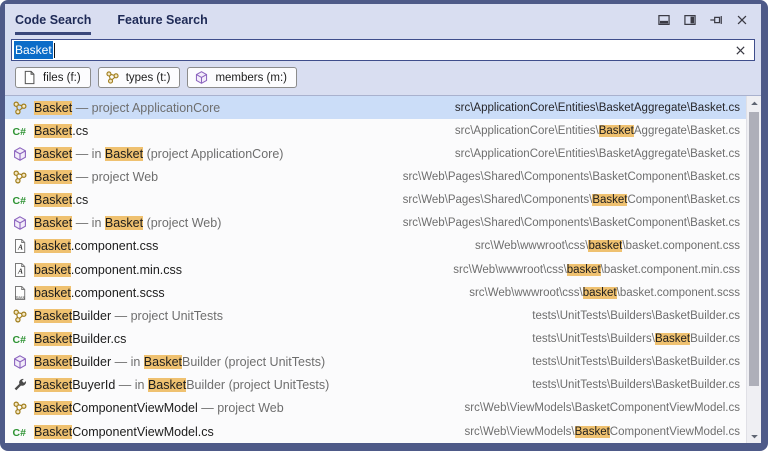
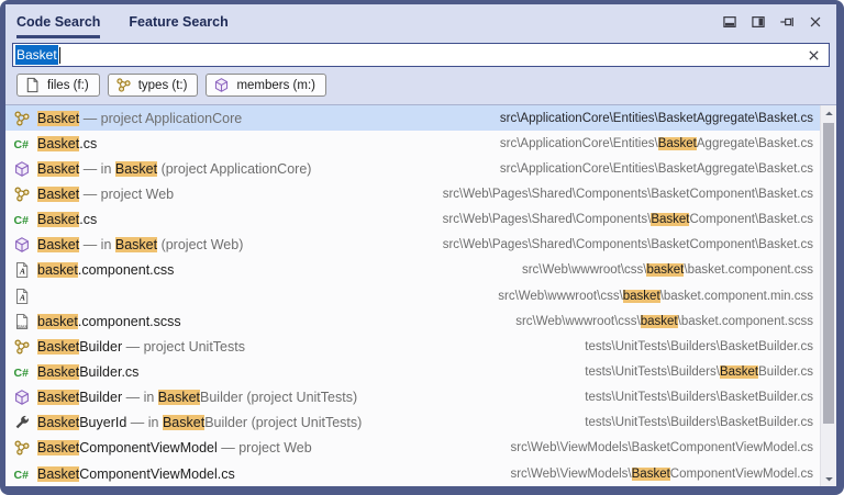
  Code Search
  Feature Search
  Basket
  files (f:)
  types (t:)
  members (m:)
  Basket — project ApplicationCore
  src\ApplicationCore\Entities\BasketAggregate\Basket.cs
  C#
  Basket.cs
  src\ApplicationCore\Entities\BasketAggregate\Basket.cs
  Basket — in Basket (project ApplicationCore)
  src\ApplicationCore\Entities\BasketAggregate\Basket.cs
  Basket — project Web
  src\Web\Pages\Shared\Components\BasketComponent\Basket.cs
  C#
  Basket.cs
  src\Web\Pages\Shared\Components\BasketComponent\Basket.cs
  Basket — in Basket (project Web)
  src\Web\Pages\Shared\Components\BasketComponent\Basket.cs
  A
  basket.component.css
  src\Web\wwwroot\css\basket\basket.component.css
  A
- basket.component.min.css
  src\Web\wwwroot\css\basket\basket.component.min.css
  basket.component.scss
  src\Web\wwwroot\css\basket\basket.component.scss
  BasketBuilder — project UnitTests
  tests\UnitTests\Builders\BasketBuilder.cs
  C#
  BasketBuilder.cs
  tests\UnitTests\Builders\BasketBuilder.cs
  BasketBuilder — in BasketBuilder (project UnitTests)
  tests\UnitTests\Builders\BasketBuilder.cs
  BasketBuyerId — in BasketBuilder (project UnitTests)
  tests\UnitTests\Builders\BasketBuilder.cs
  BasketComponentViewModel — project Web
  src\Web\ViewModels\BasketComponentViewModel.cs
  C#
  BasketComponentViewModel.cs
  src\Web\ViewModels\BasketComponentViewModel.cs
